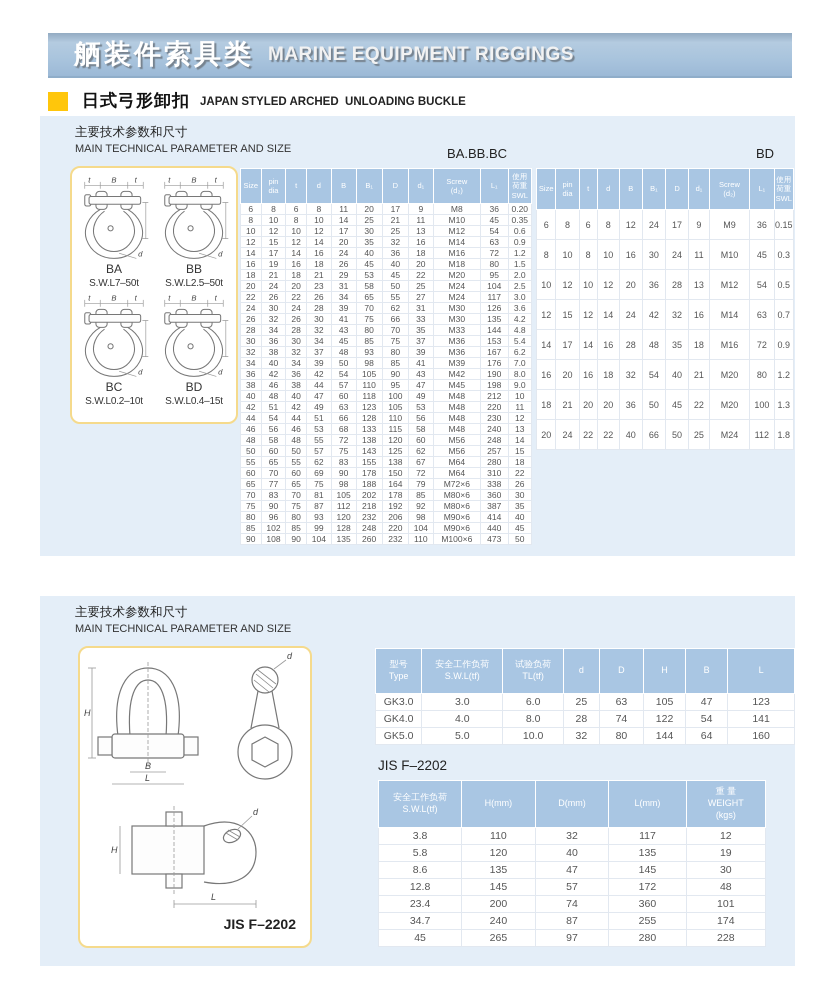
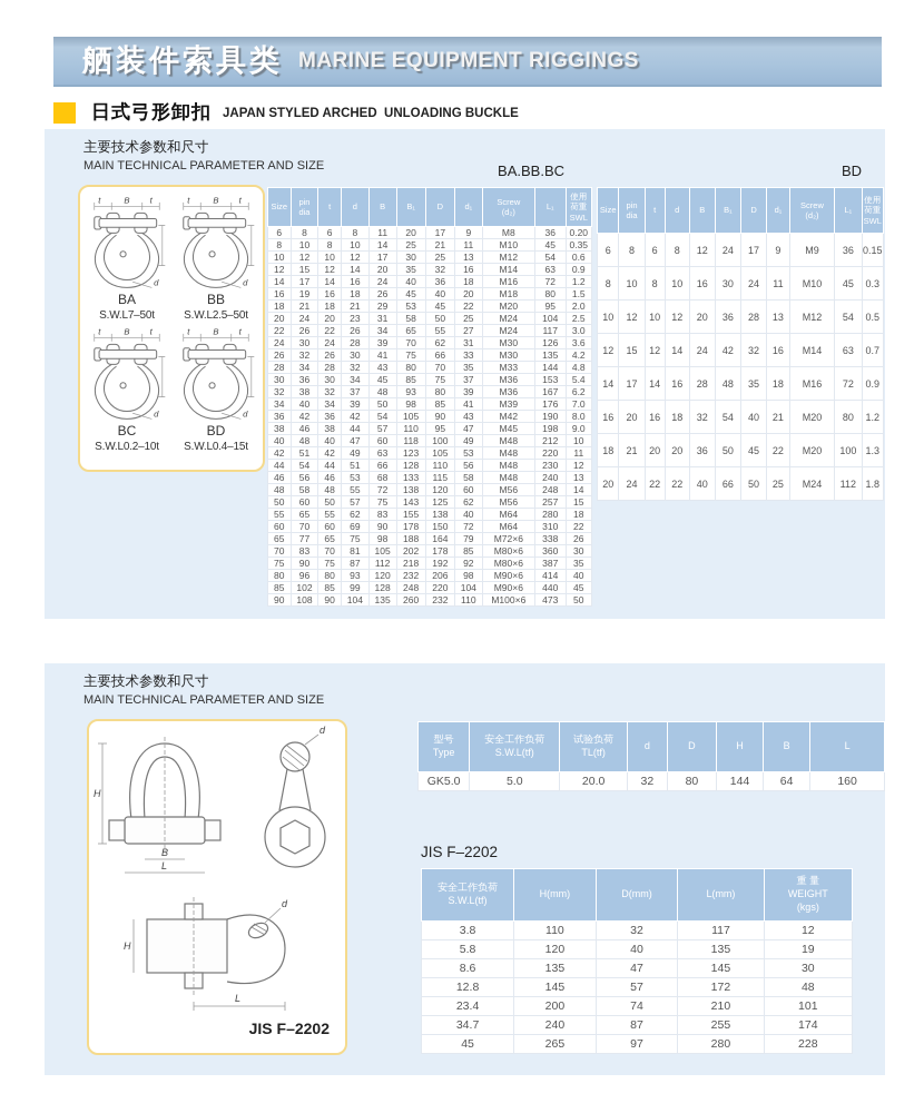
  舾装件索具类
  MARINE EQUIPMENT RIGGINGS
  日式弓形卸扣
  JAPAN STYLED ARCHED UNLOADING BUCKLE
  主要技术参数和尺寸
  MAIN TECHNICAL PARAMETER AND SIZE
  t
  B
  t
  d
  BA
  S.W.L7–50t
  t
  B
  t
  d
  BB
  S.W.L2.5–50t
  t
  B
  t
  d
  BC
  S.W.L0.2–10t
  t
  B
  t
  d
  BD
  S.W.L0.4–15t
  BA.BB.BC
  Size	pin dia	t	d	B	B₁	D	d₁	Screw (d₂)	L₁	使用 荷重 SWL
  6	8	6	8	11	20	17	9	M8	36	0.20
  8	10	8	10	14	25	21	11	M10	45	0.35
  10	12	10	12	17	30	25	13	M12	54	0.6
  12	15	12	14	20	35	32	16	M14	63	0.9
  14	17	14	16	24	40	36	18	M16	72	1.2
  16	19	16	18	26	45	40	20	M18	80	1.5
  18	21	18	21	29	53	45	22	M20	95	2.0
  20	24	20	23	31	58	50	25	M24	104	2.5
  22	26	22	26	34	65	55	27	M24	117	3.0
  24	30	24	28	39	70	62	31	M30	126	3.6
  26	32	26	30	41	75	66	33	M30	135	4.2
  28	34	28	32	43	80	70	35	M33	144	4.8
  30	36	30	34	45	85	75	37	M36	153	5.4
  32	38	32	37	48	93	80	39	M36	167	6.2
  34	40	34	39	50	98	85	41	M39	176	7.0
  36	42	36	42	54	105	90	43	M42	190	8.0
  38	46	38	44	57	110	95	47	M45	198	9.0
  40	48	40	47	60	118	100	49	M48	212	10
  42	51	42	49	63	123	105	53	M48	220	11
  44	54	44	51	66	128	110	56	M48	230	12
  46	56	46	53	68	133	115	58	M48	240	13
  48	58	48	55	72	138	120	60	M56	248	14
  50	60	50	57	75	143	125	62	M56	257	15
- 55	65	55	62	83	155	138	67	M64	280	18
+ 55	65	55	62	83	155	138	40	M64	280	18
  60	70	60	69	90	178	150	72	M64	310	22
  65	77	65	75	98	188	164	79	M72×6	338	26
  70	83	70	81	105	202	178	85	M80×6	360	30
  75	90	75	87	112	218	192	92	M80×6	387	35
  80	96	80	93	120	232	206	98	M90×6	414	40
  85	102	85	99	128	248	220	104	M90×6	440	45
  90	108	90	104	135	260	232	110	M100×6	473	50
  BD
  Size	pin dia	t	d	B	B₁	D	d₁	Screw (d₂)	L₁	使用 荷重 SWL
  6	8	6	8	12	24	17	9	M9	36	0.15
  8	10	8	10	16	30	24	11	M10	45	0.3
  10	12	10	12	20	36	28	13	M12	54	0.5
  12	15	12	14	24	42	32	16	M14	63	0.7
  14	17	14	16	28	48	35	18	M16	72	0.9
  16	20	16	18	32	54	40	21	M20	80	1.2
  18	21	20	20	36	50	45	22	M20	100	1.3
  20	24	22	22	40	66	50	25	M24	112	1.8
  主要技术参数和尺寸
  MAIN TECHNICAL PARAMETER AND SIZE
  H
  B
  L
  d
  d
  H
  L
  JIS F–2202
  型号 Type	安全工作负荷 S.W.L(tf)	试验负荷 TL(tf)	d	D	H	B	L
- GK3.0	3.0	6.0	25	63	105	47	123
- GK4.0	4.0	8.0	28	74	122	54	141
- GK5.0	5.0	10.0	32	80	144	64	160
+ GK5.0	5.0	20.0	32	80	144	64	160
  JIS F–2202
  安全工作负荷 S.W.L(tf)	H(mm)	D(mm)	L(mm)	重 量 WEIGHT (kgs)
  3.8	110	32	117	12
  5.8	120	40	135	19
  8.6	135	47	145	30
  12.8	145	57	172	48
- 23.4	200	74	360	101
+ 23.4	200	74	210	101
  34.7	240	87	255	174
  45	265	97	280	228
